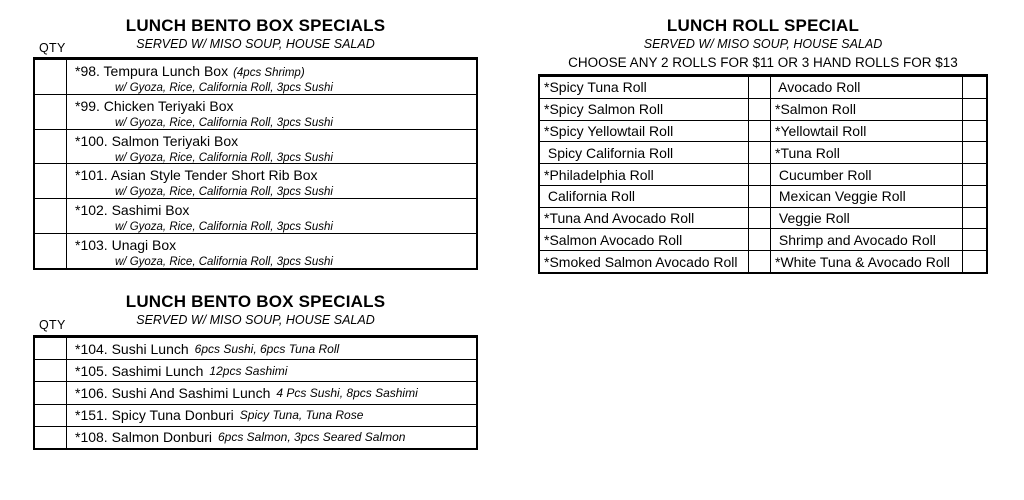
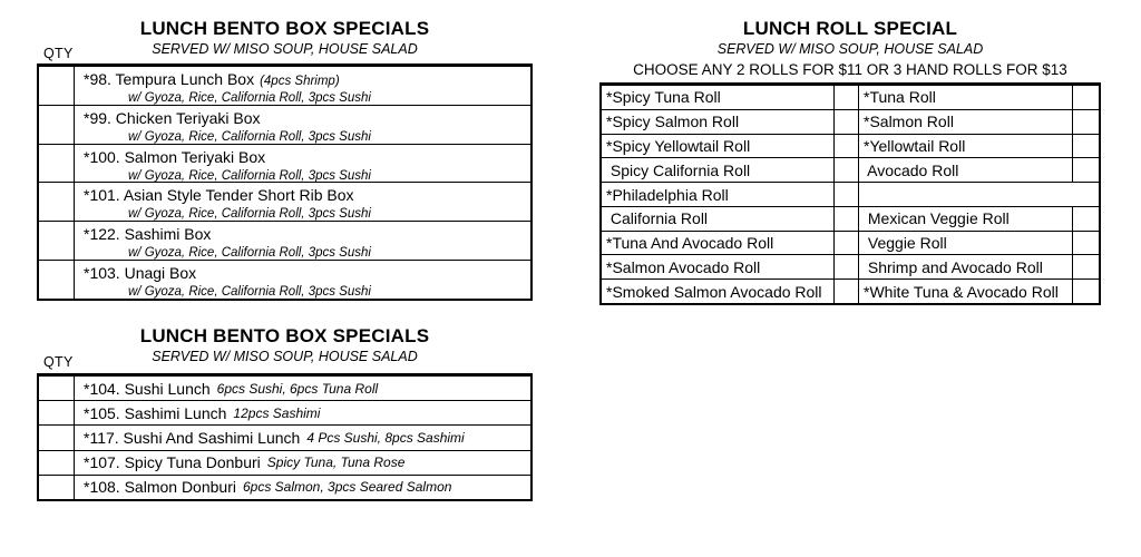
  LUNCH BENTO BOX SPECIALS
  SERVED W/ MISO SOUP, HOUSE SALAD
  QTY
  *98. Tempura Lunch Box (4pcs Shrimp)
  w/ Gyoza, Rice, California Roll, 3pcs Sushi
  *99. Chicken Teriyaki Box
  w/ Gyoza, Rice, California Roll, 3pcs Sushi
  *100. Salmon Teriyaki Box
  w/ Gyoza, Rice, California Roll, 3pcs Sushi
  *101. Asian Style Tender Short Rib Box
  w/ Gyoza, Rice, California Roll, 3pcs Sushi
- *102. Sashimi Box
+ *122. Sashimi Box
  w/ Gyoza, Rice, California Roll, 3pcs Sushi
  *103. Unagi Box
  w/ Gyoza, Rice, California Roll, 3pcs Sushi
  LUNCH BENTO BOX SPECIALS
  SERVED W/ MISO SOUP, HOUSE SALAD
  QTY
  *104. Sushi Lunch
  6pcs Sushi, 6pcs Tuna Roll
  *105. Sashimi Lunch
  12pcs Sashimi
- *106. Sushi And Sashimi Lunch
+ *117. Sushi And Sashimi Lunch
  4 Pcs Sushi, 8pcs Sashimi
- *151. Spicy Tuna Donburi
+ *107. Spicy Tuna Donburi
  Spicy Tuna, Tuna Rose
  *108. Salmon Donburi
  6pcs Salmon, 3pcs Seared Salmon
  LUNCH ROLL SPECIAL
  SERVED W/ MISO SOUP, HOUSE SALAD
  CHOOSE ANY 2 ROLLS FOR $11 OR 3 HAND ROLLS FOR $13
  *Spicy Tuna Roll
- Avocado Roll
+ *Tuna Roll
  *Spicy Salmon Roll
  *Salmon Roll
  *Spicy Yellowtail Roll
  *Yellowtail Roll
  Spicy California Roll
- *Tuna Roll
+ Avocado Roll
  *Philadelphia Roll
- Cucumber Roll
  California Roll
  Mexican Veggie Roll
  *Tuna And Avocado Roll
  Veggie Roll
  *Salmon Avocado Roll
  Shrimp and Avocado Roll
  *Smoked Salmon Avocado Roll
  *White Tuna & Avocado Roll
